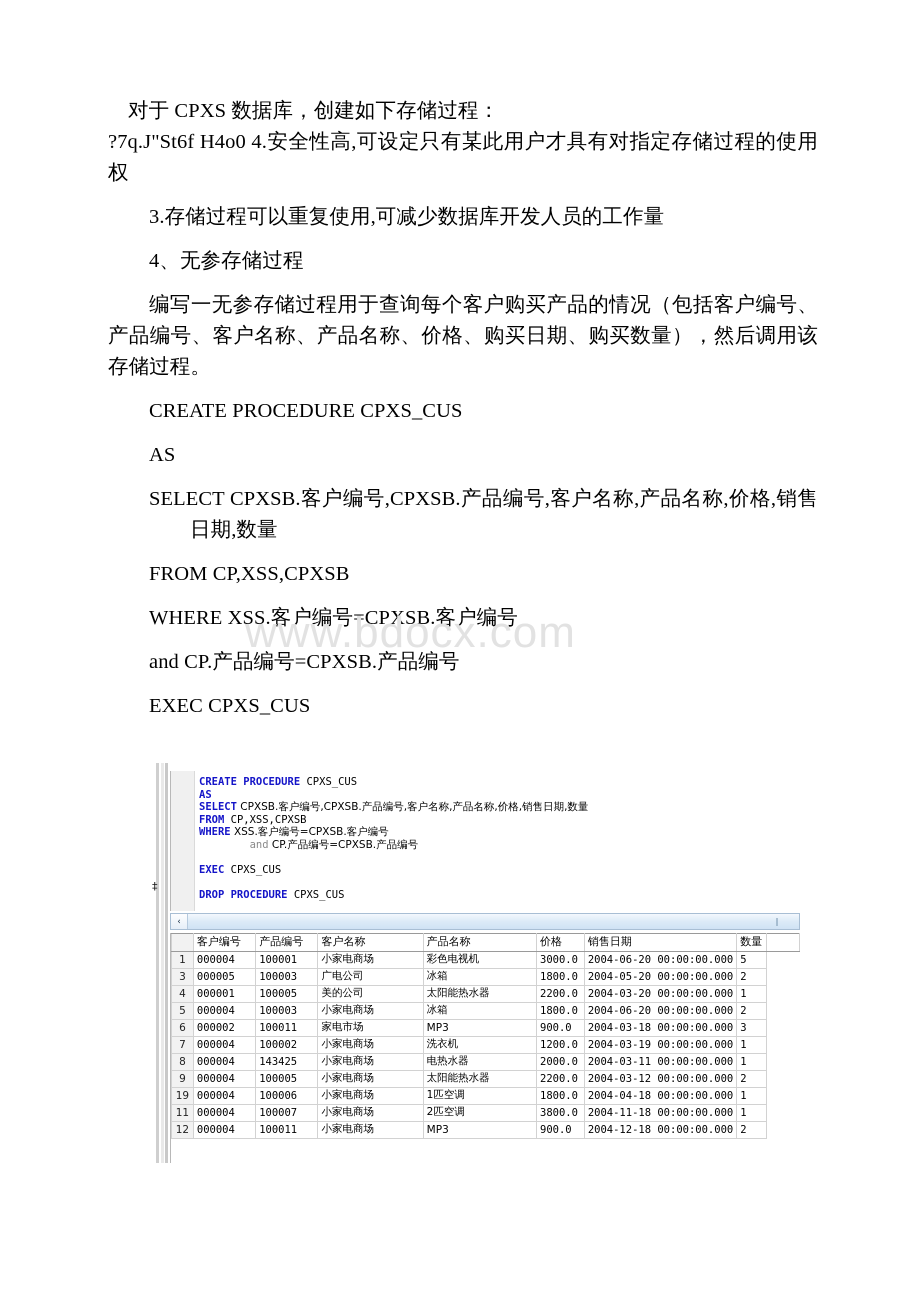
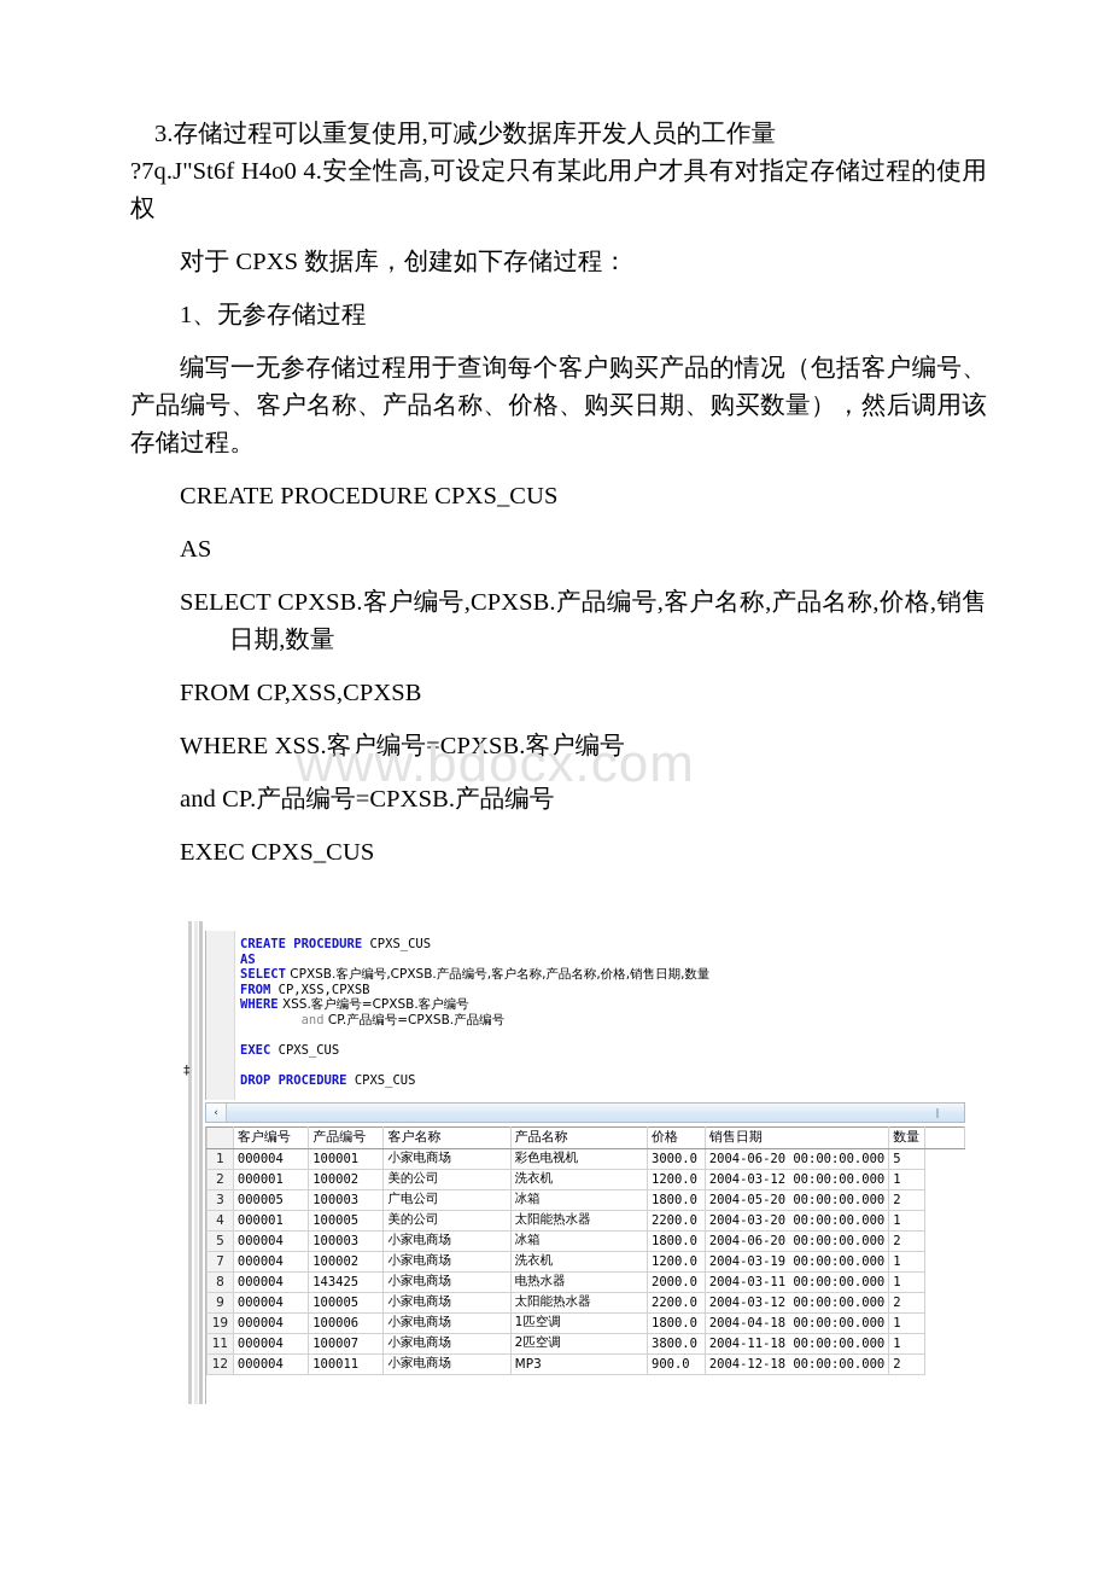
- 对于 CPXS 数据库，创建如下存储过程：
+ 3.存储过程可以重复使用,可减少数据库开发人员的工作量
  ?7q.J"St6f H4o0 4.安全性高,可设定只有某此用户才具有对指定存储过程的使用权
- 3.存储过程可以重复使用,可减少数据库开发人员的工作量
+ 对于 CPXS 数据库，创建如下存储过程：
- 4、无参存储过程
+ 1、无参存储过程
  编写一无参存储过程用于查询每个客户购买产品的情况（包括客户编号、产品编号、客户名称、产品名称、价格、购买日期、购买数量），然后调用该存储过程。
  CREATE PROCEDURE CPXS_CUS
  AS
  SELECT CPXSB.客户编号,CPXSB.产品编号,客户名称,产品名称,价格,销售日期,数量
  FROM CP,XSS,CPXSB
  WHERE XSS.客户编号=CPXSB.客户编号
  and CP.产品编号=CPXSB.产品编号
  EXEC CPXS_CUS
  www.bdocx.com
  ‡
  CREATE PROCEDURE CPXS_CUS
  AS
  SELECT CPXSB.客户编号,CPXSB.产品编号,客户名称,产品名称,价格,销售日期,数量
  FROM CP,XSS,CPXSB
  WHERE XSS.客户编号=CPXSB.客户编号
  and CP.产品编号=CPXSB.产品编号
  EXEC CPXS_CUS
  DROP PROCEDURE CPXS_CUS
  ‹
  ‖
  	客户编号	产品编号	客户名称	产品名称	价格	销售日期	数量
  1	000004	100001	小家电商场	彩色电视机	3000.0	2004-06-20 00:00:00.000	5
+ 2	000001	100002	美的公司	洗衣机	1200.0	2004-03-12 00:00:00.000	1
  3	000005	100003	广电公司	冰箱	1800.0	2004-05-20 00:00:00.000	2
  4	000001	100005	美的公司	太阳能热水器	2200.0	2004-03-20 00:00:00.000	1
  5	000004	100003	小家电商场	冰箱	1800.0	2004-06-20 00:00:00.000	2
- 6	000002	100011	家电市场	MP3	900.0	2004-03-18 00:00:00.000	3
  7	000004	100002	小家电商场	洗衣机	1200.0	2004-03-19 00:00:00.000	1
  8	000004	143425	小家电商场	电热水器	2000.0	2004-03-11 00:00:00.000	1
  9	000004	100005	小家电商场	太阳能热水器	2200.0	2004-03-12 00:00:00.000	2
  19	000004	100006	小家电商场	1匹空调	1800.0	2004-04-18 00:00:00.000	1
  11	000004	100007	小家电商场	2匹空调	3800.0	2004-11-18 00:00:00.000	1
  12	000004	100011	小家电商场	MP3	900.0	2004-12-18 00:00:00.000	2
